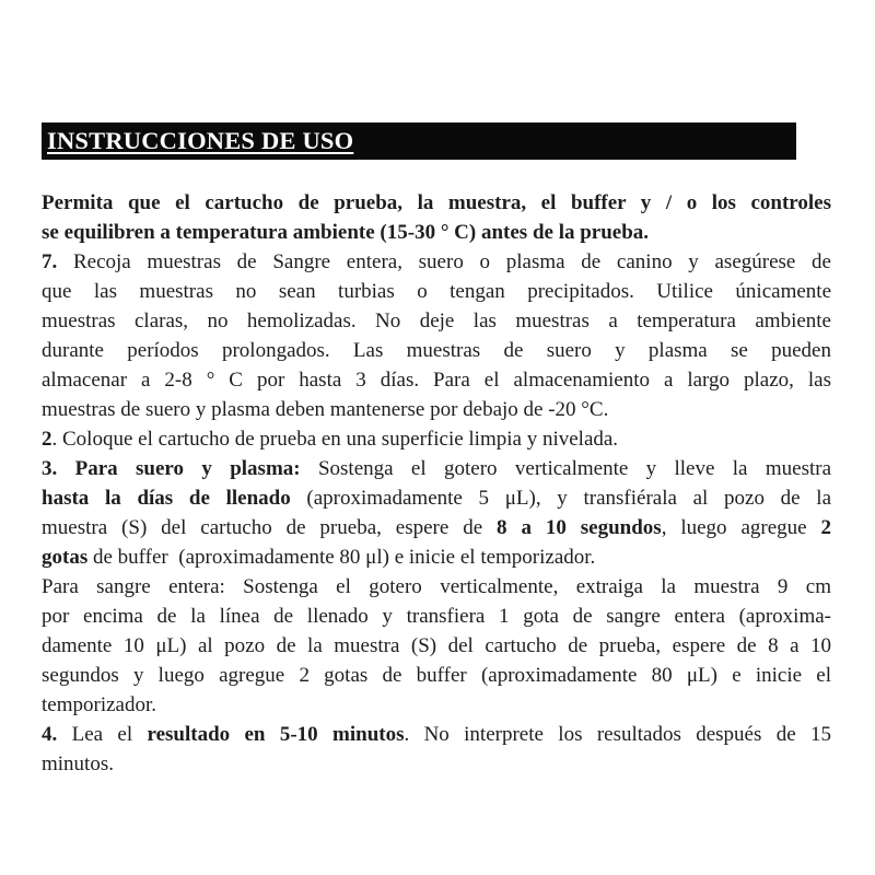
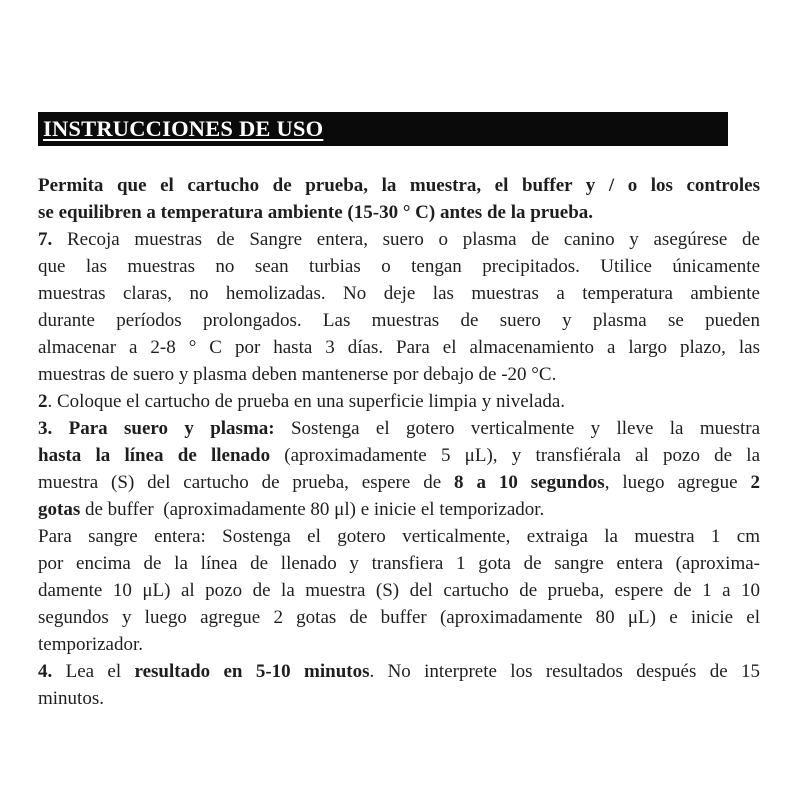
  INSTRUCCIONES DE USO
  Permita que el cartucho de prueba, la muestra, el buffer y / o los controles
  se equilibren a temperatura ambiente (15-30 ° C) antes de la prueba.
  7. Recoja muestras de Sangre entera, suero o plasma de canino y asegúrese de
  que las muestras no sean turbias o tengan precipitados. Utilice únicamente
  muestras claras, no hemolizadas. No deje las muestras a temperatura ambiente
  durante períodos prolongados. Las muestras de suero y plasma se pueden
  almacenar a 2-8 ° C por hasta 3 días. Para el almacenamiento a largo plazo, las
  muestras de suero y plasma deben mantenerse por debajo de -20 °C.
  2. Coloque el cartucho de prueba en una superficie limpia y nivelada.
  3. Para suero y plasma: Sostenga el gotero verticalmente y lleve la muestra
- hasta la días de llenado (aproximadamente 5 μL), y transfiérala al pozo de la
+ hasta la línea de llenado (aproximadamente 5 μL), y transfiérala al pozo de la
  muestra (S) del cartucho de prueba, espere de 8 a 10 segundos, luego agregue 2
  gotas de buffer (aproximadamente 80 μl) e inicie el temporizador.
- Para sangre entera: Sostenga el gotero verticalmente, extraiga la muestra 9 cm
+ Para sangre entera: Sostenga el gotero verticalmente, extraiga la muestra 1 cm
  por encima de la línea de llenado y transfiera 1 gota de sangre entera (aproxima-
- damente 10 μL) al pozo de la muestra (S) del cartucho de prueba, espere de 8 a 10
+ damente 10 μL) al pozo de la muestra (S) del cartucho de prueba, espere de 1 a 10
  segundos y luego agregue 2 gotas de buffer (aproximadamente 80 μL) e inicie el
  temporizador.
  4. Lea el resultado en 5-10 minutos. No interprete los resultados después de 15
  minutos.
